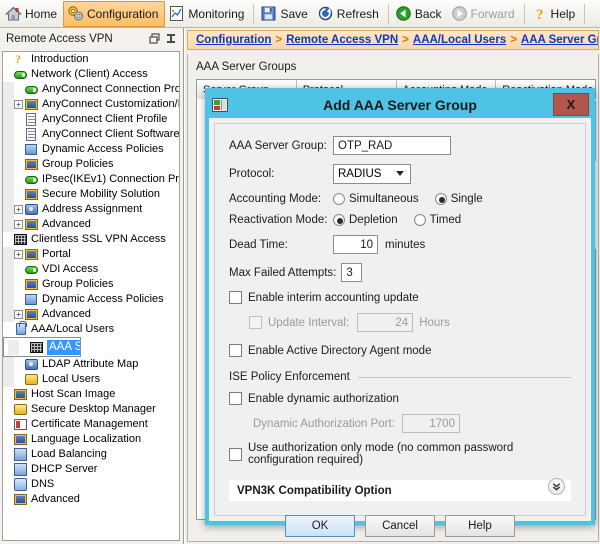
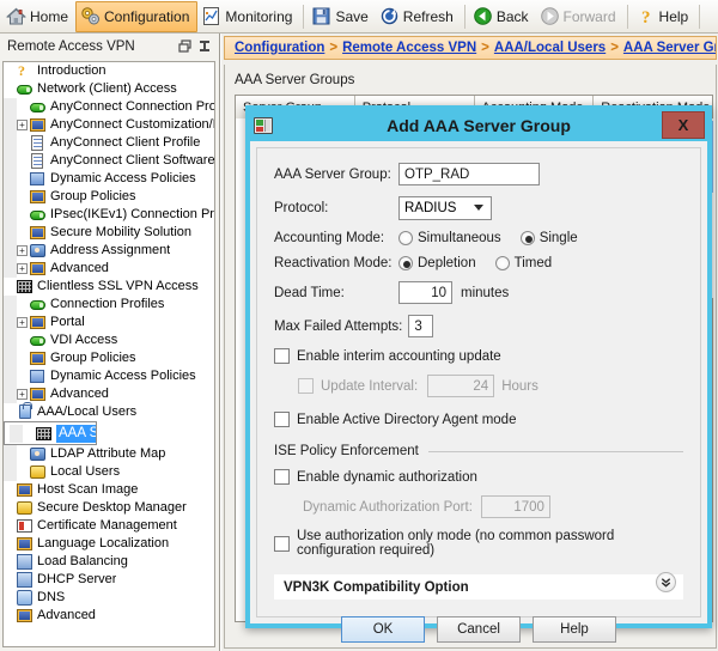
  Home
  Configuration
  Monitoring
  Save
  Refresh
  Back
  Forward
  ?
  Help
  Remote Access VPN
  ?
  Introduction
  Network (Client) Access
  AnyConnect Connection Pro
  +
  AnyConnect Customization/
  AnyConnect Client Profile
  AnyConnect Client Software
  Dynamic Access Policies
  Group Policies
  IPsec(IKEv1) Connection Pr
  Secure Mobility Solution
  +
  Address Assignment
  +
  Advanced
  Clientless SSL VPN Access
+ Connection Profiles
  +
  Portal
  VDI Access
  Group Policies
  Dynamic Access Policies
  +
  Advanced
  AAA/Local Users
  LDAP Attribute Map
  Local Users
  Host Scan Image
  Secure Desktop Manager
  Certificate Management
  Language Localization
  Load Balancing
  DHCP Server
  DNS
  Advanced
  Configuration
  >
  Remote Access VPN
  >
  AAA/Local Users
  >
  AAA Server Groups
  Add AAA Server Group
  X
  AAA Server Group:
  OTP_RAD
  Protocol:
  RADIUS
  Accounting Mode:
  Simultaneous
  Single
  Reactivation Mode:
  Depletion
  Timed
  Dead Time:
  10
  minutes
  Max Failed Attempts:
  3
  Enable interim accounting update
  Update Interval:
  24
  Hours
  Enable Active Directory Agent mode
  ISE Policy Enforcement
  Enable dynamic authorization
  Dynamic Authorization Port:
  1700
  Use authorization only mode (no common password configuration required)
  VPN3K Compatibility Option
  OK
  Cancel
  Help
